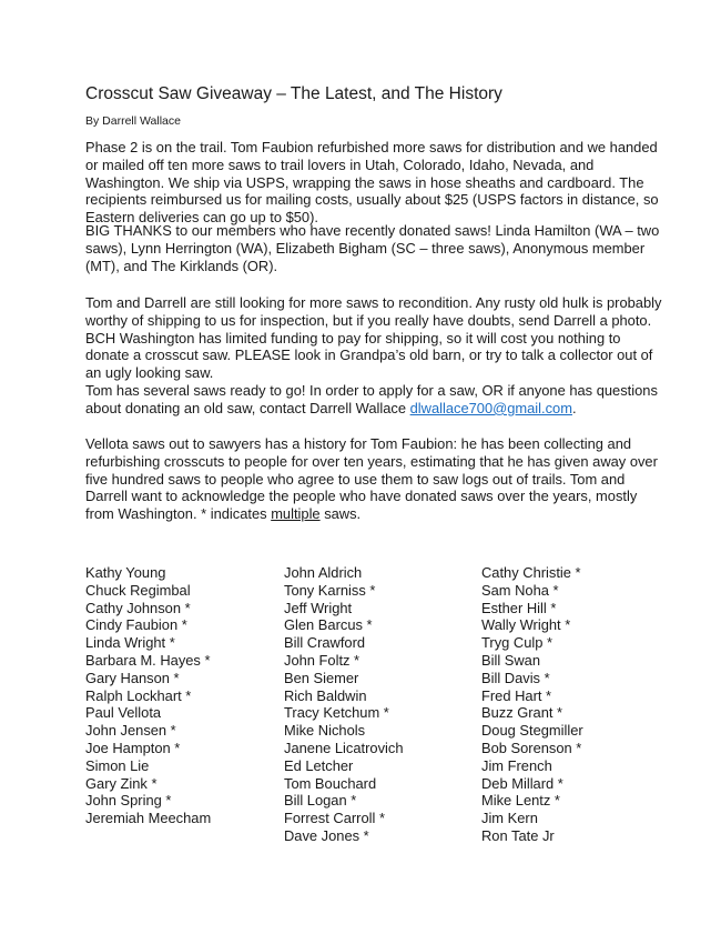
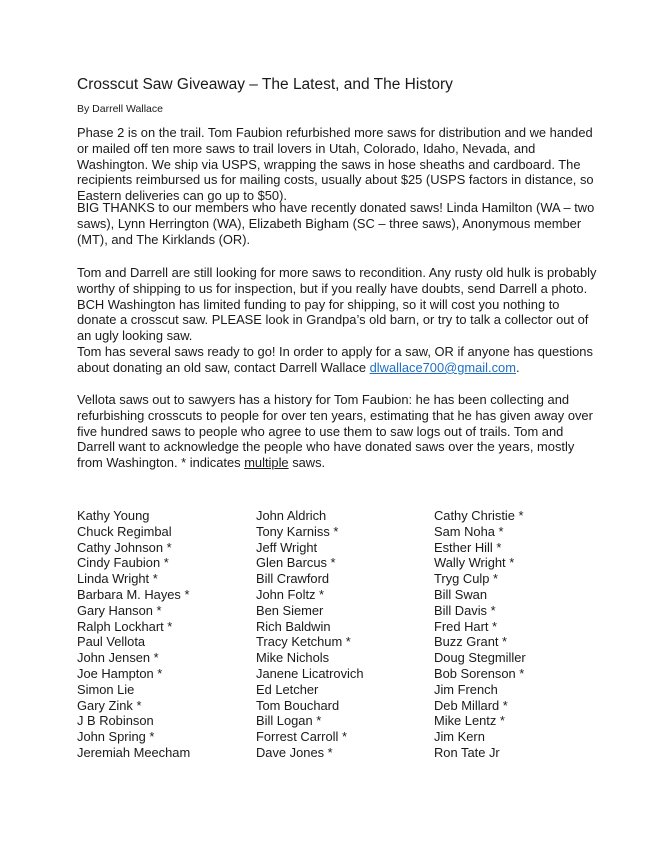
  Crosscut Saw Giveaway – The Latest, and The History
  By Darrell Wallace
  Phase 2 is on the trail. Tom Faubion refurbished more saws for distribution and we handed or mailed off ten more saws to trail lovers in Utah, Colorado, Idaho, Nevada, and Washington. We ship via USPS, wrapping the saws in hose sheaths and cardboard. The recipients reimbursed us for mailing costs, usually about $25 (USPS factors in distance, so Eastern deliveries can go up to $50).
  BIG THANKS to our members who have recently donated saws! Linda Hamilton (WA – two saws), Lynn Herrington (WA), Elizabeth Bigham (SC – three saws), Anonymous member (MT), and The Kirklands (OR).
  Tom and Darrell are still looking for more saws to recondition. Any rusty old hulk is probably worthy of shipping to us for inspection, but if you really have doubts, send Darrell a photo. BCH Washington has limited funding to pay for shipping, so it will cost you nothing to donate a crosscut saw. PLEASE look in Grandpa’s old barn, or try to talk a collector out of an ugly looking saw.
  Tom has several saws ready to go! In order to apply for a saw, OR if anyone has questions about donating an old saw, contact Darrell Wallace dlwallace700@gmail.com.
  Vellota saws out to sawyers has a history for Tom Faubion: he has been collecting and refurbishing crosscuts to people for over ten years, estimating that he has given away over five hundred saws to people who agree to use them to saw logs out of trails. Tom and Darrell want to acknowledge the people who have donated saws over the years, mostly from Washington. * indicates multiple saws.
  Kathy Young
  Chuck Regimbal
  Cathy Johnson *
  Cindy Faubion *
  Linda Wright *
  Barbara M. Hayes *
  Gary Hanson *
  Ralph Lockhart *
  Paul Vellota
  John Jensen *
  Joe Hampton *
  Simon Lie
  Gary Zink *
+ J B Robinson
  John Spring *
  Jeremiah Meecham
  John Aldrich
  Tony Karniss *
  Jeff Wright
  Glen Barcus *
  Bill Crawford
  John Foltz *
  Ben Siemer
  Rich Baldwin
  Tracy Ketchum *
  Mike Nichols
  Janene Licatrovich
  Ed Letcher
  Tom Bouchard
  Bill Logan *
  Forrest Carroll *
  Dave Jones *
  Cathy Christie *
  Sam Noha *
  Esther Hill *
  Wally Wright *
  Tryg Culp *
  Bill Swan
  Bill Davis *
  Fred Hart *
  Buzz Grant *
  Doug Stegmiller
  Bob Sorenson *
  Jim French
  Deb Millard *
  Mike Lentz *
  Jim Kern
  Ron Tate Jr
